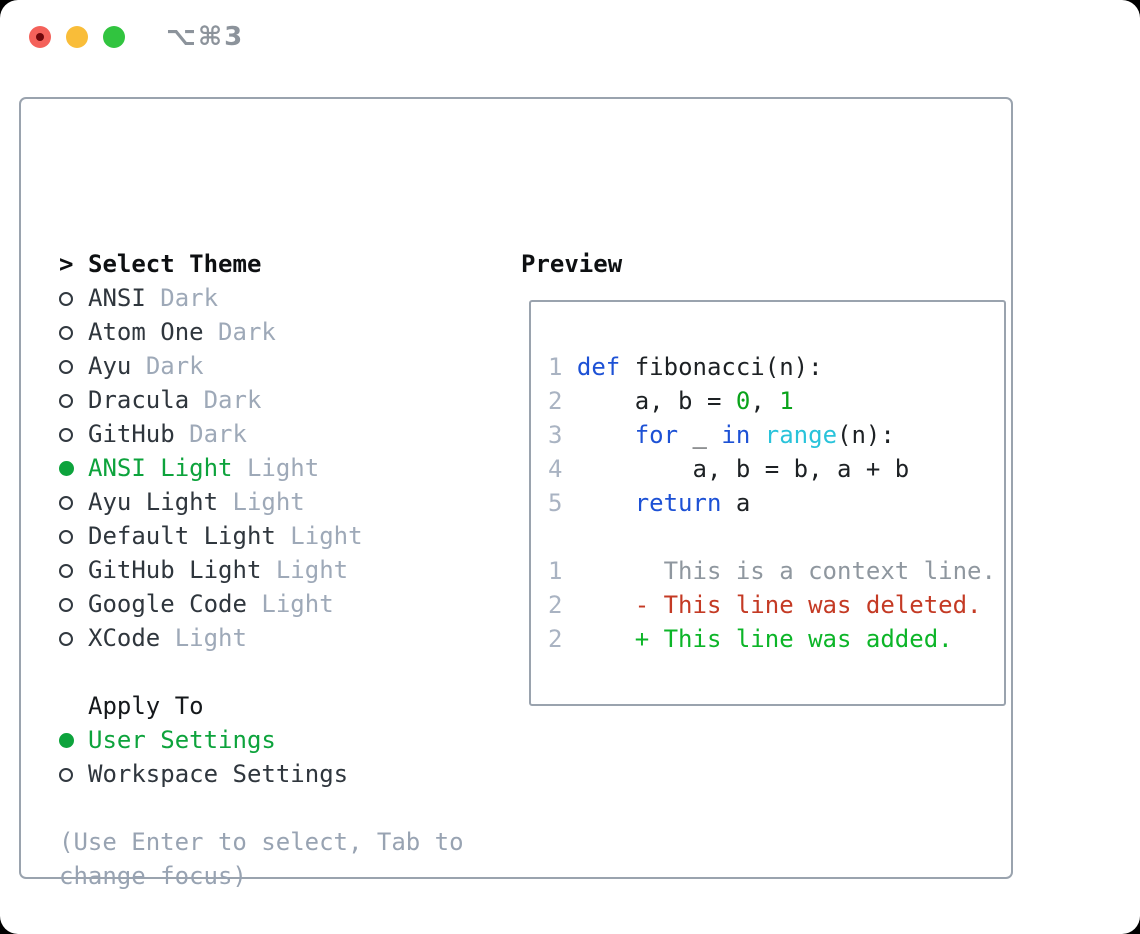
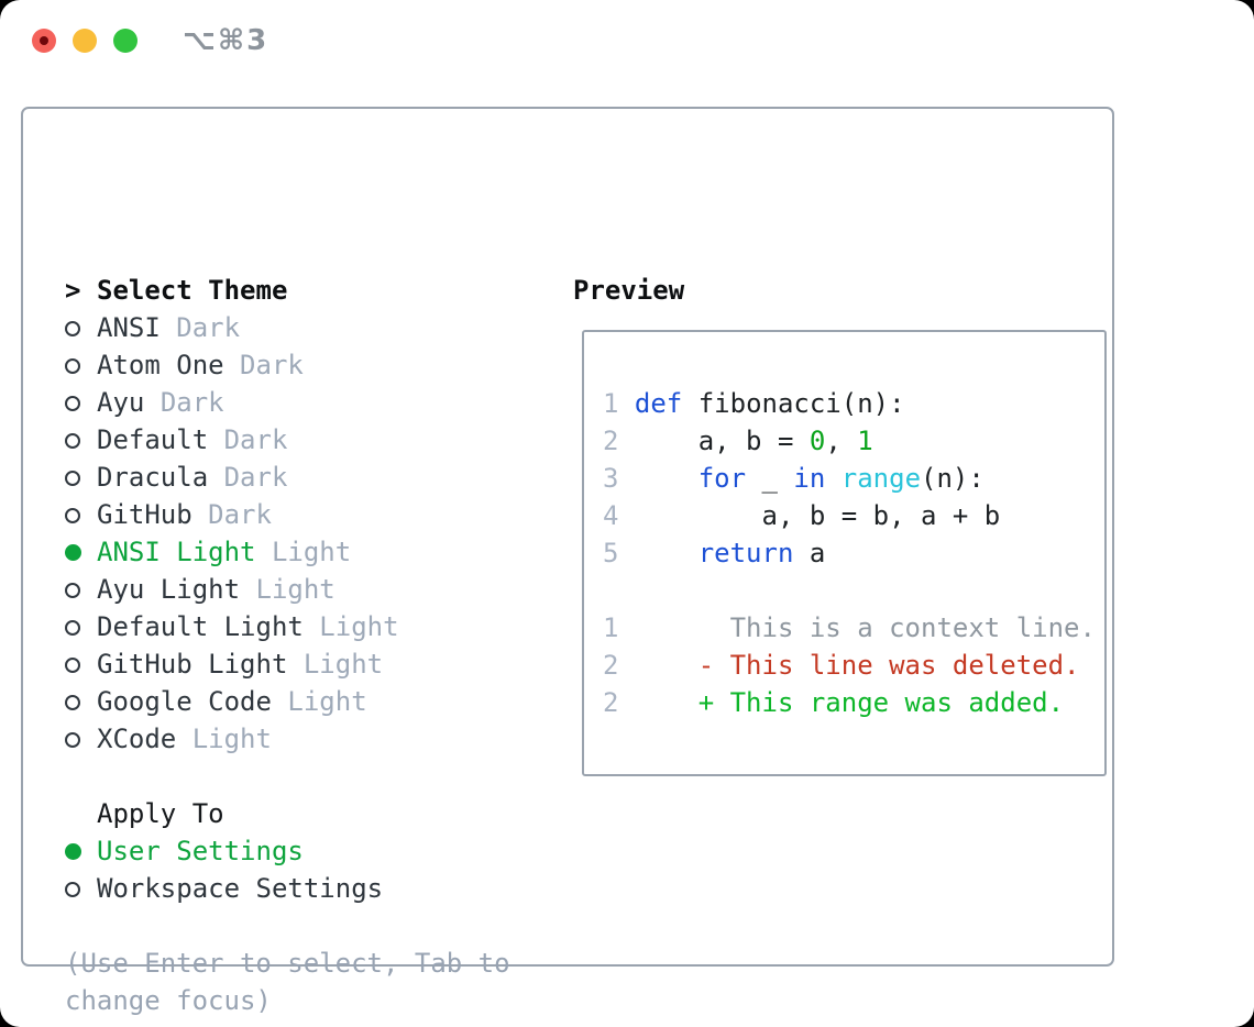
  ⌥⌘3
  >
  Select Theme
  ANSI Dark
  Atom One Dark
  Ayu Dark
+ Default Dark
  Dracula Dark
  GitHub Dark
  ANSI Light Light
  Ayu Light Light
  Default Light Light
  GitHub Light Light
  Google Code Light
  XCode Light
  Apply To
  User Settings
  Workspace Settings
  (Use Enter to select, Tab to
  change focus)
  Preview
  1 def fibonacci(n):
  2 a, b = 0, 1
  3 for _ in range(n):
  4 a, b = b, a + b
  5 return a
  1 This is a context line.
  2 - This line was deleted.
- 2 + This line was added.
+ 2 + This range was added.
